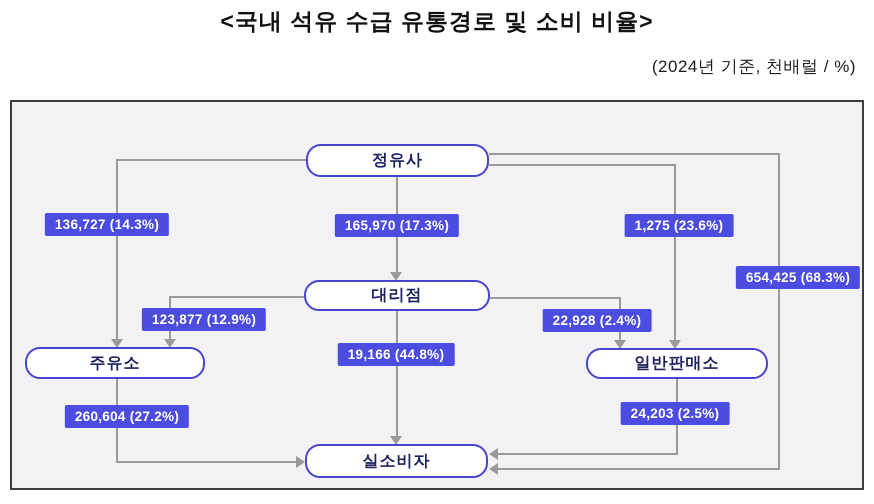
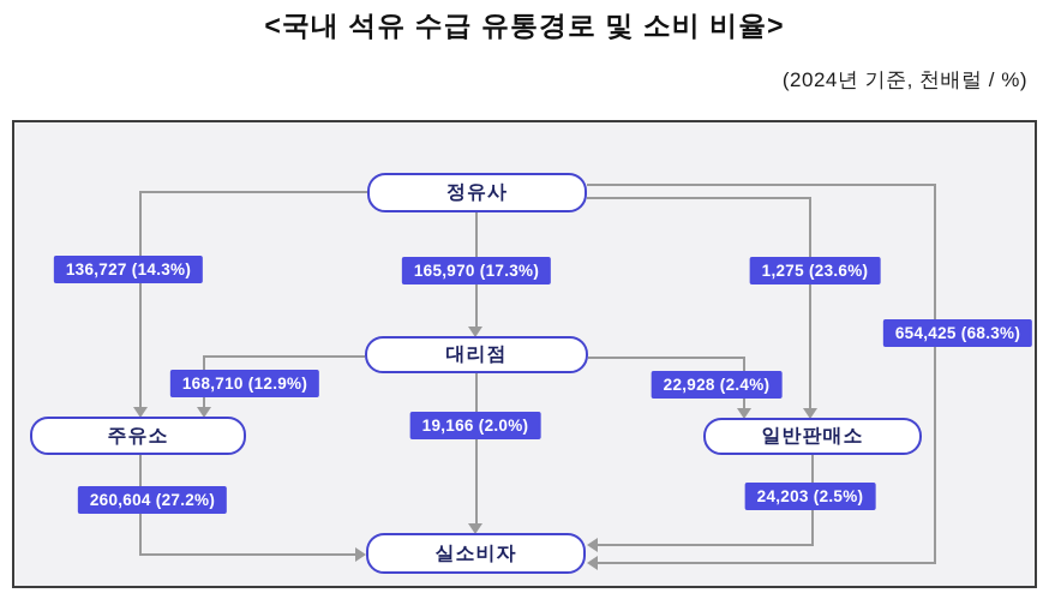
  <국내 석유 수급 유통경로 및 소비 비율>
  (2024년 기준, 천배럴 / %)
  136,727 (14.3%)
  165,970 (17.3%)
  1,275 (23.6%)
  654,425 (68.3%)
- 123,877 (12.9%)
+ 168,710 (12.9%)
  22,928 (2.4%)
- 19,166 (44.8%)
+ 19,166 (2.0%)
  260,604 (27.2%)
  24,203 (2.5%)
  정유사
  대리점
  주유소
  일반판매소
  실소비자
